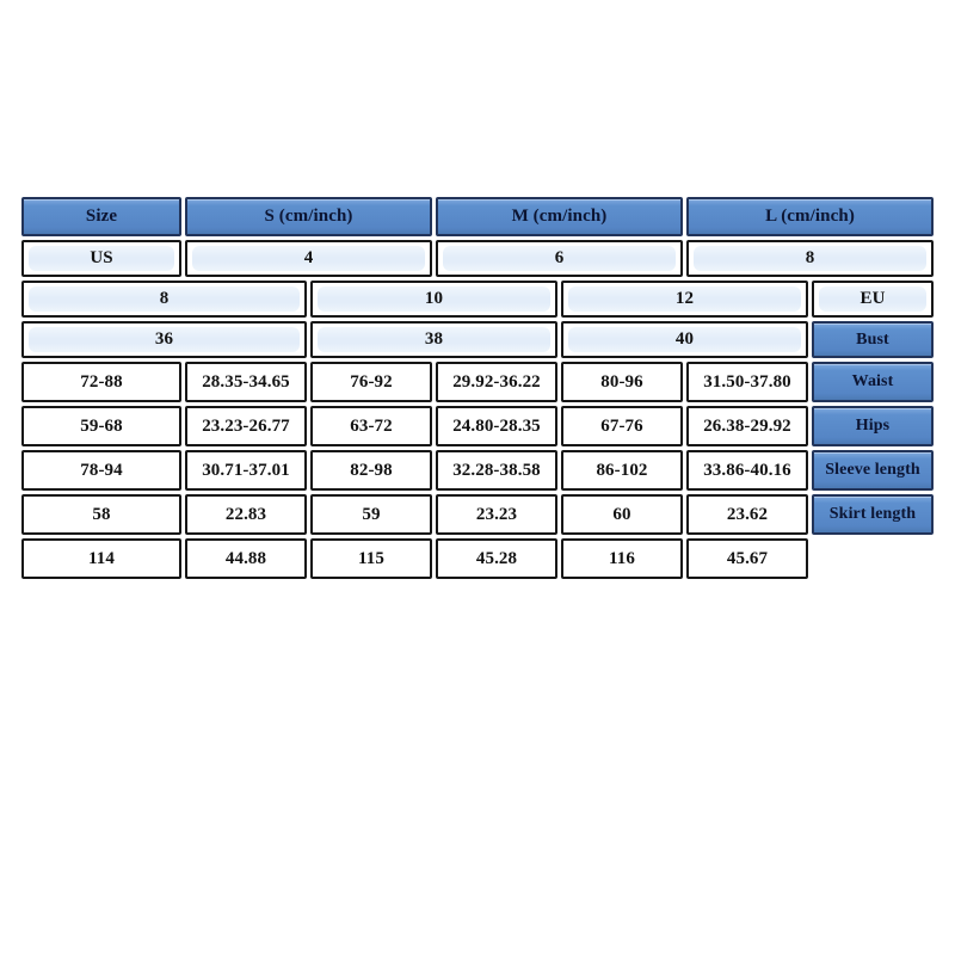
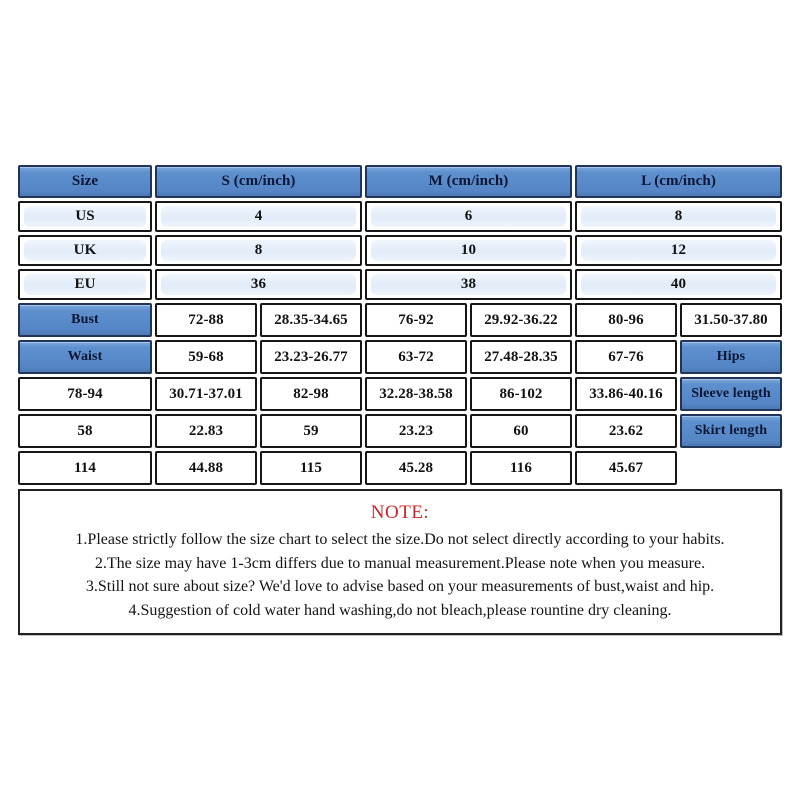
  Size
  S (cm/inch)
  M (cm/inch)
  L (cm/inch)
  US
  4
  6
  8
+ UK
  8
  10
  12
  EU
  36
  38
  40
  Bust
  72-88
  28.35-34.65
  76-92
  29.92-36.22
  80-96
  31.50-37.80
  Waist
  59-68
  23.23-26.77
  63-72
- 24.80-28.35
+ 27.48-28.35
  67-76
- 26.38-29.92
  Hips
  78-94
  30.71-37.01
  82-98
  32.28-38.58
  86-102
  33.86-40.16
  Sleeve length
  58
  22.83
  59
  23.23
  60
  23.62
  Skirt length
  114
  44.88
  115
  45.28
  116
  45.67
+ NOTE:
+ 1.Please strictly follow the size chart to select the size.Do not select directly according to your habits.
+ 2.The size may have 1-3cm differs due to manual measurement.Please note when you measure.
+ 3.Still not sure about size? We'd love to advise based on your measurements of bust,waist and hip.
+ 4.Suggestion of cold water hand washing,do not bleach,please rountine dry cleaning.
